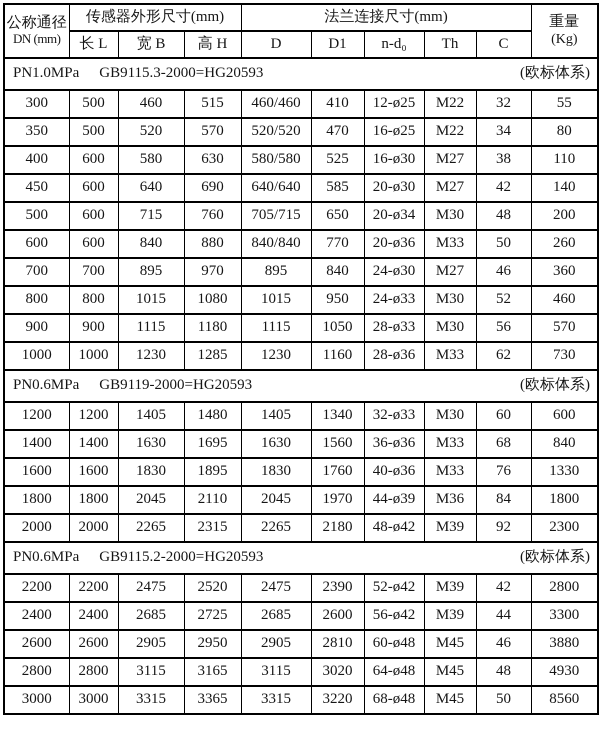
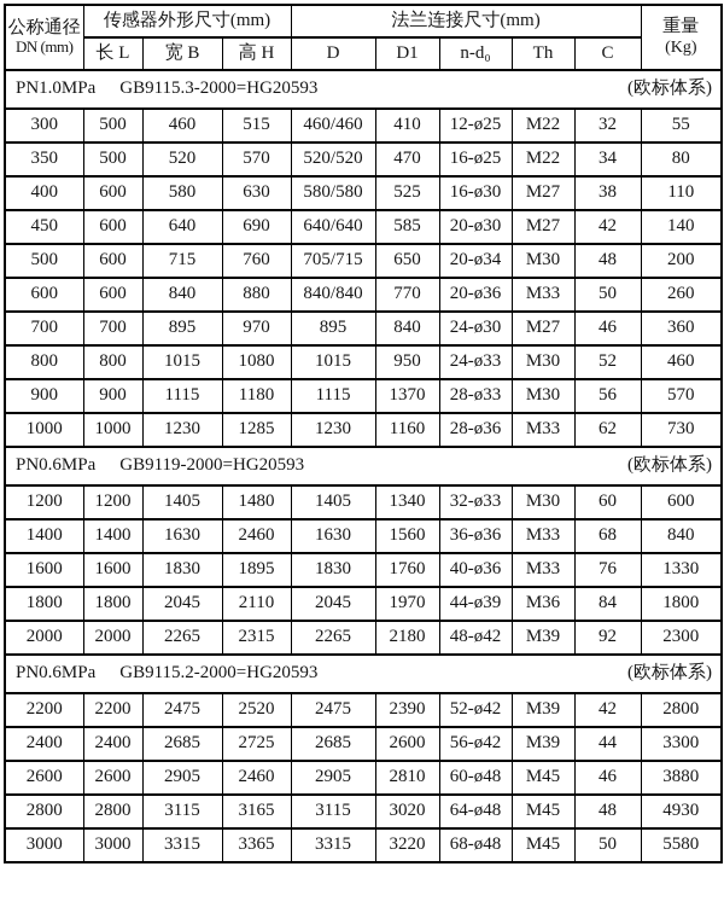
  公称通径 DN (mm)	传感器外形尺寸(mm)	法兰连接尺寸(mm)	重量 (Kg)
  长 L	宽 B	高 H	D	D1	n-d₀	Th	C
  PN1.0MPa GB9115.3-2000=HG20593 (欧标体系)
  300	500	460	515	460/460	410	12-ø25	M22	32	55
  350	500	520	570	520/520	470	16-ø25	M22	34	80
  400	600	580	630	580/580	525	16-ø30	M27	38	110
  450	600	640	690	640/640	585	20-ø30	M27	42	140
  500	600	715	760	705/715	650	20-ø34	M30	48	200
  600	600	840	880	840/840	770	20-ø36	M33	50	260
  700	700	895	970	895	840	24-ø30	M27	46	360
  800	800	1015	1080	1015	950	24-ø33	M30	52	460
- 900	900	1115	1180	1115	1050	28-ø33	M30	56	570
+ 900	900	1115	1180	1115	1370	28-ø33	M30	56	570
  1000	1000	1230	1285	1230	1160	28-ø36	M33	62	730
  PN0.6MPa GB9119-2000=HG20593 (欧标体系)
  1200	1200	1405	1480	1405	1340	32-ø33	M30	60	600
- 1400	1400	1630	1695	1630	1560	36-ø36	M33	68	840
+ 1400	1400	1630	2460	1630	1560	36-ø36	M33	68	840
  1600	1600	1830	1895	1830	1760	40-ø36	M33	76	1330
  1800	1800	2045	2110	2045	1970	44-ø39	M36	84	1800
  2000	2000	2265	2315	2265	2180	48-ø42	M39	92	2300
  PN0.6MPa GB9115.2-2000=HG20593 (欧标体系)
  2200	2200	2475	2520	2475	2390	52-ø42	M39	42	2800
  2400	2400	2685	2725	2685	2600	56-ø42	M39	44	3300
- 2600	2600	2905	2950	2905	2810	60-ø48	M45	46	3880
+ 2600	2600	2905	2460	2905	2810	60-ø48	M45	46	3880
  2800	2800	3115	3165	3115	3020	64-ø48	M45	48	4930
- 3000	3000	3315	3365	3315	3220	68-ø48	M45	50	8560
+ 3000	3000	3315	3365	3315	3220	68-ø48	M45	50	5580
